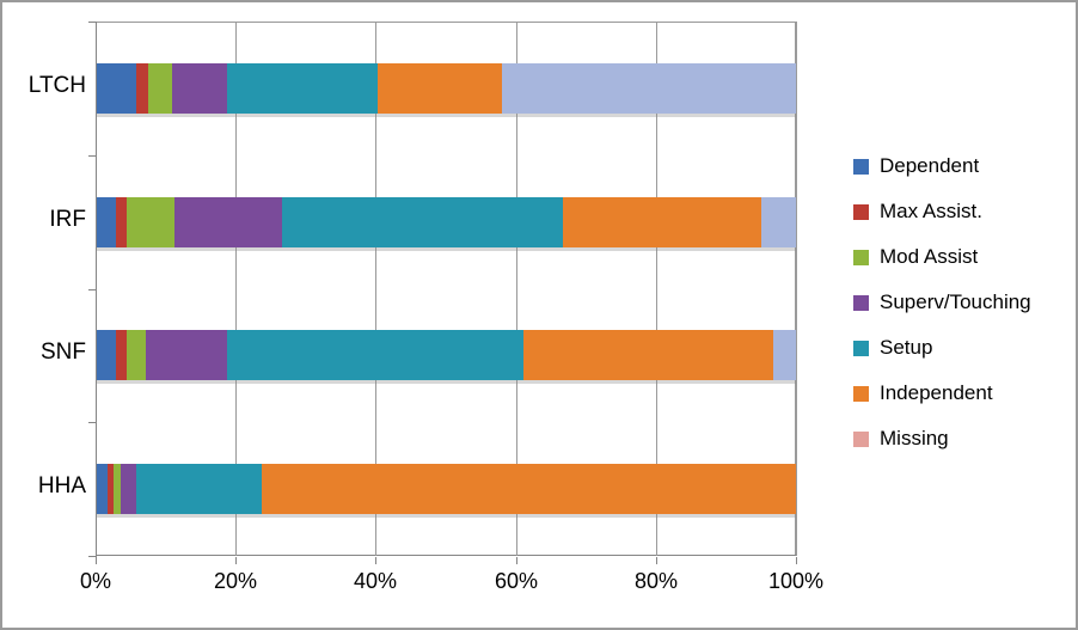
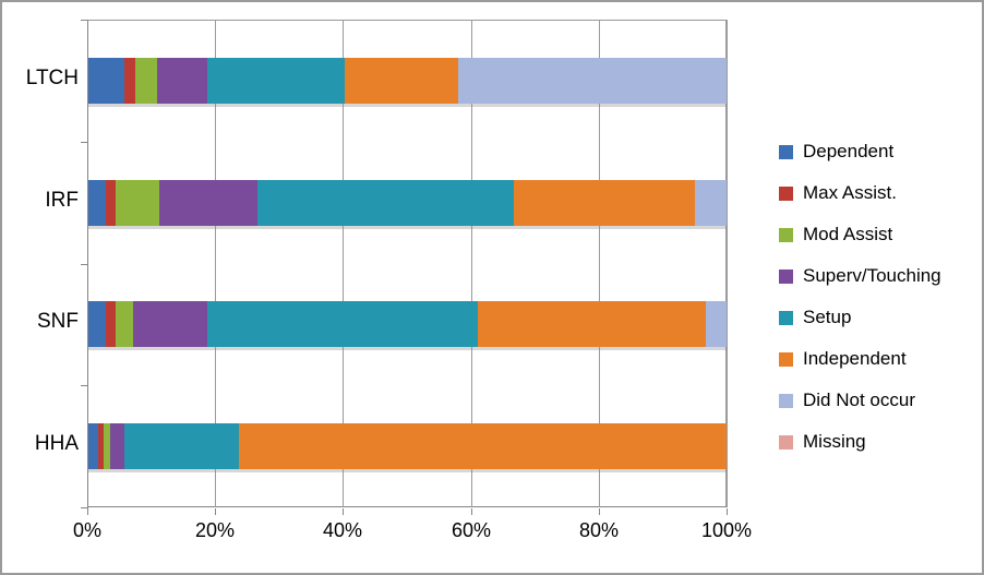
  LTCH
  IRF
  SNF
  HHA
  0%
  20%
  40%
  60%
  80%
  100%
  Dependent
  Max Assist.
  Mod Assist
  Superv/Touching
  Setup
  Independent
+ Did Not occur
  Missing
